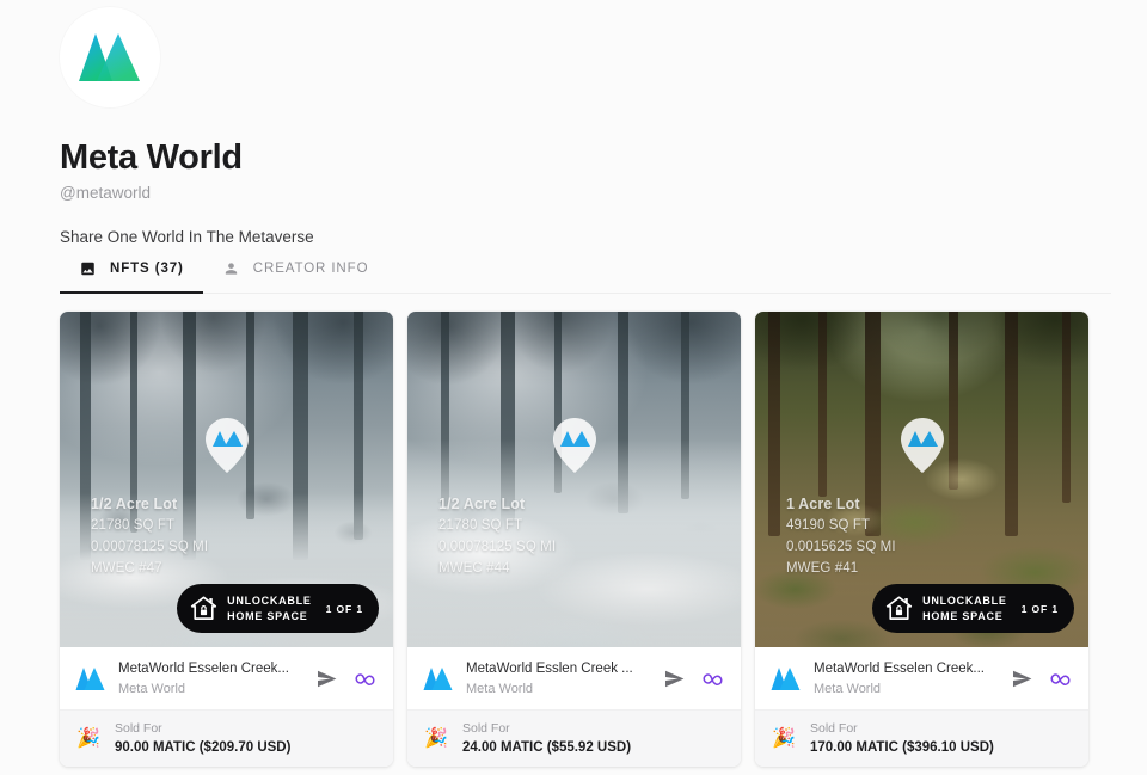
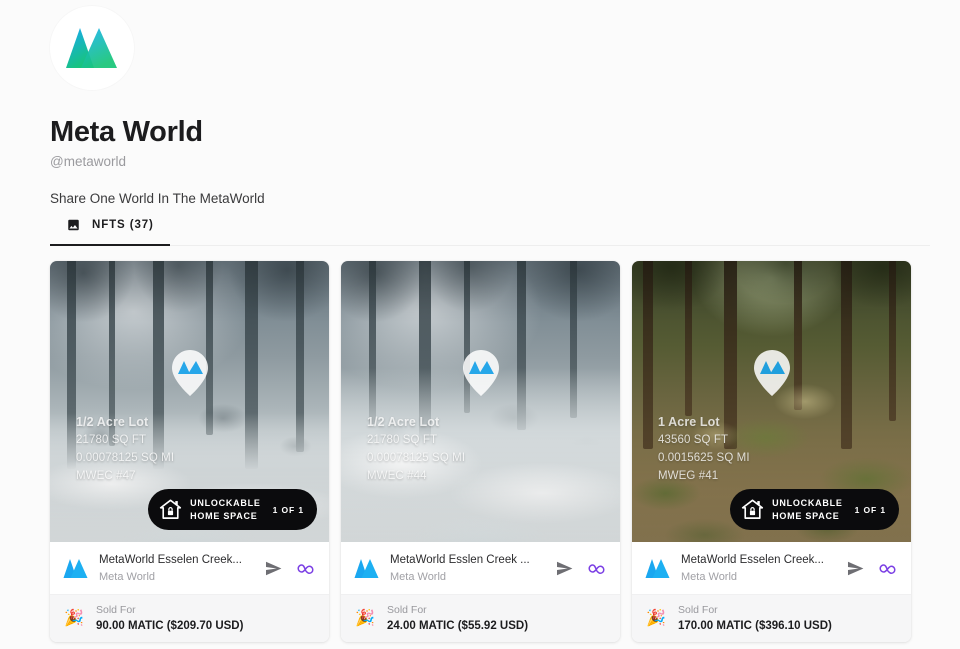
  Meta World
  @metaworld
- Share One World In The Metaverse
+ Share One World In The MetaWorld
  NFTS (37)
- CREATOR INFO
  1/2 Acre Lot
  21780 SQ FT
  0.00078125 SQ MI
  MWEC #47
  UNLOCKABLE
  HOME SPACE
  1 OF 1
  MetaWorld Esselen Creek...
  Meta World
  🎉
  Sold For
  90.00 MATIC ($209.70 USD)
  1/2 Acre Lot
  21780 SQ FT
  0.00078125 SQ MI
  MWEC #44
  MetaWorld Esslen Creek ...
  Meta World
  🎉
  Sold For
  24.00 MATIC ($55.92 USD)
  1 Acre Lot
- 49190 SQ FT
+ 43560 SQ FT
  0.0015625 SQ MI
  MWEG #41
  UNLOCKABLE
  HOME SPACE
  1 OF 1
  MetaWorld Esselen Creek...
  Meta World
  🎉
  Sold For
  170.00 MATIC ($396.10 USD)
